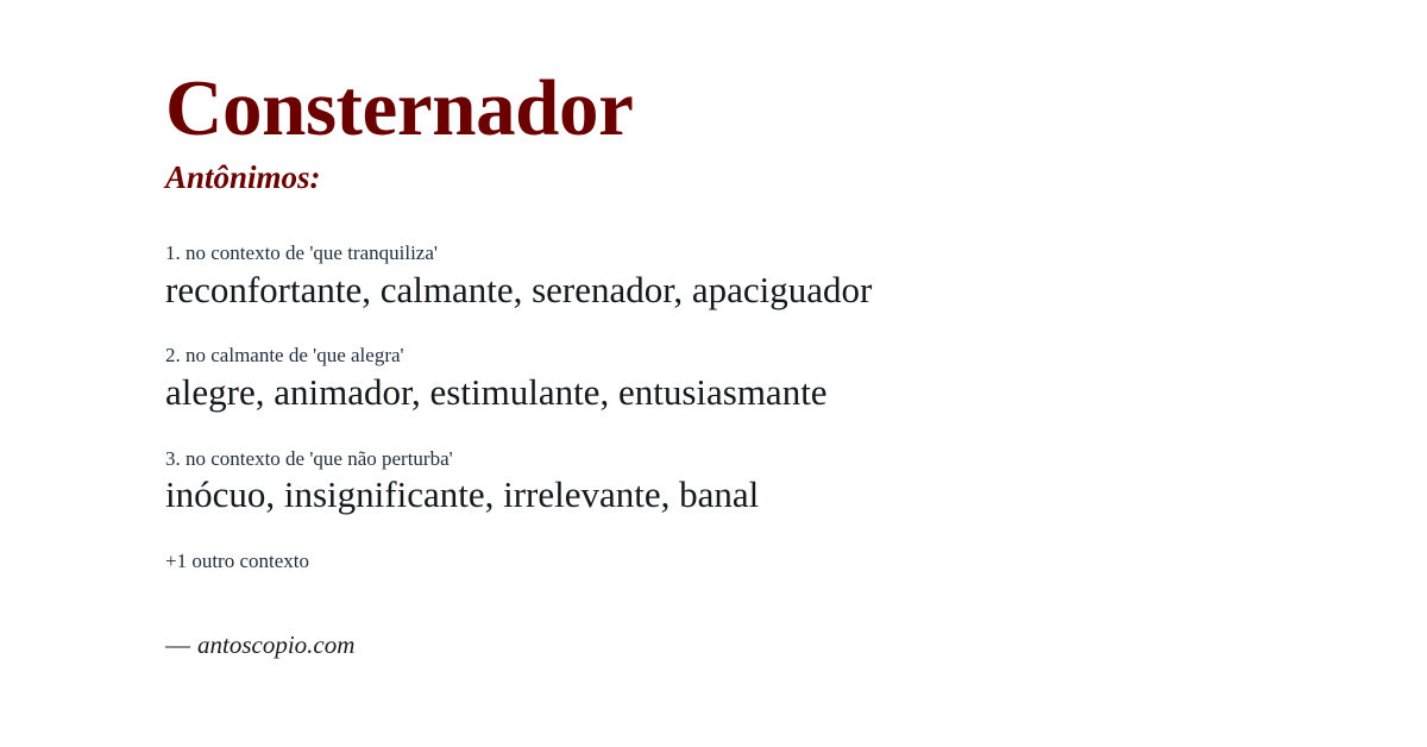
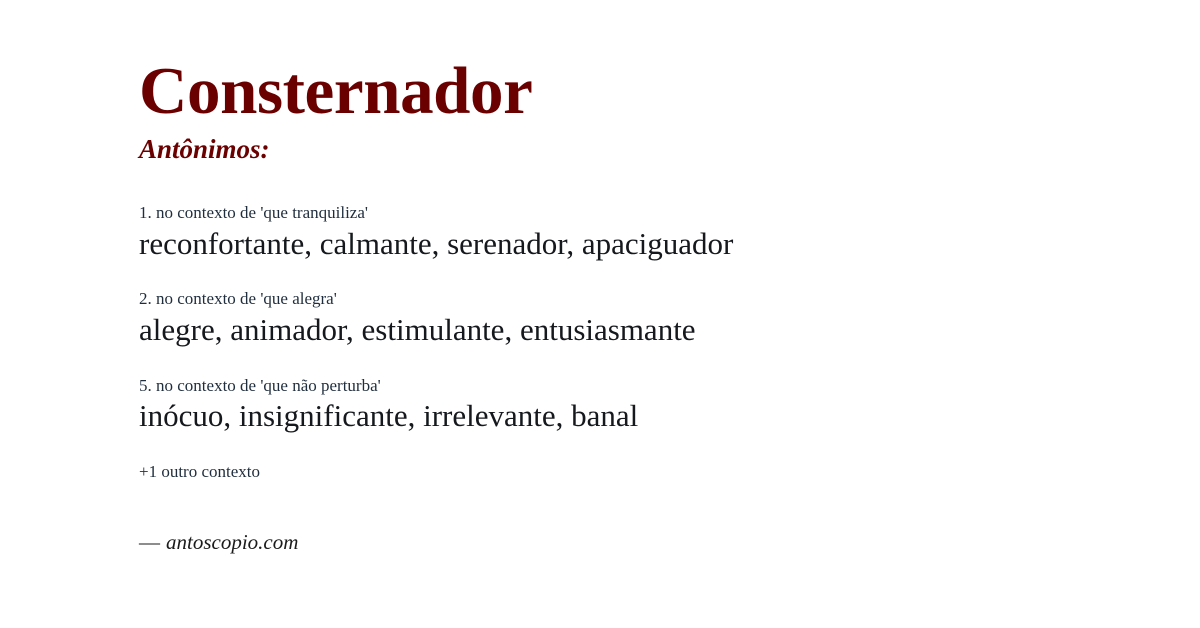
  Consternador
  Antônimos:
  1. no contexto de 'que tranquiliza'
  reconfortante, calmante, serenador, apaciguador
- 2. no calmante de 'que alegra'
+ 2. no contexto de 'que alegra'
  alegre, animador, estimulante, entusiasmante
- 3. no contexto de 'que não perturba'
+ 5. no contexto de 'que não perturba'
  inócuo, insignificante, irrelevante, banal
  +1 outro contexto
  — antoscopio.com
